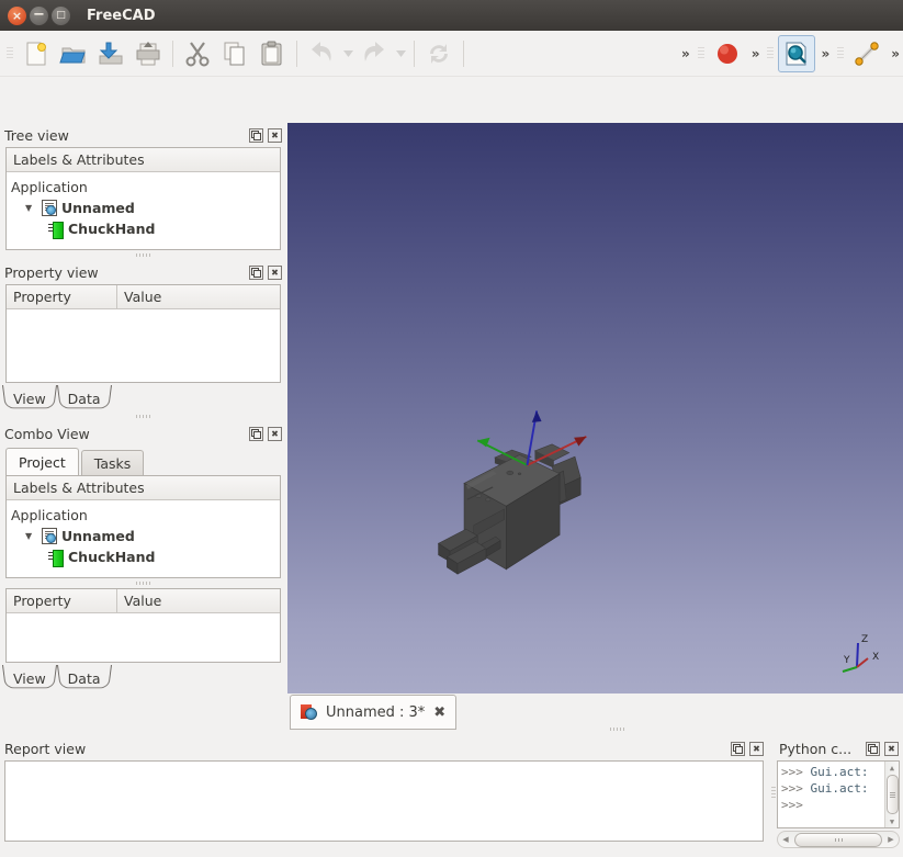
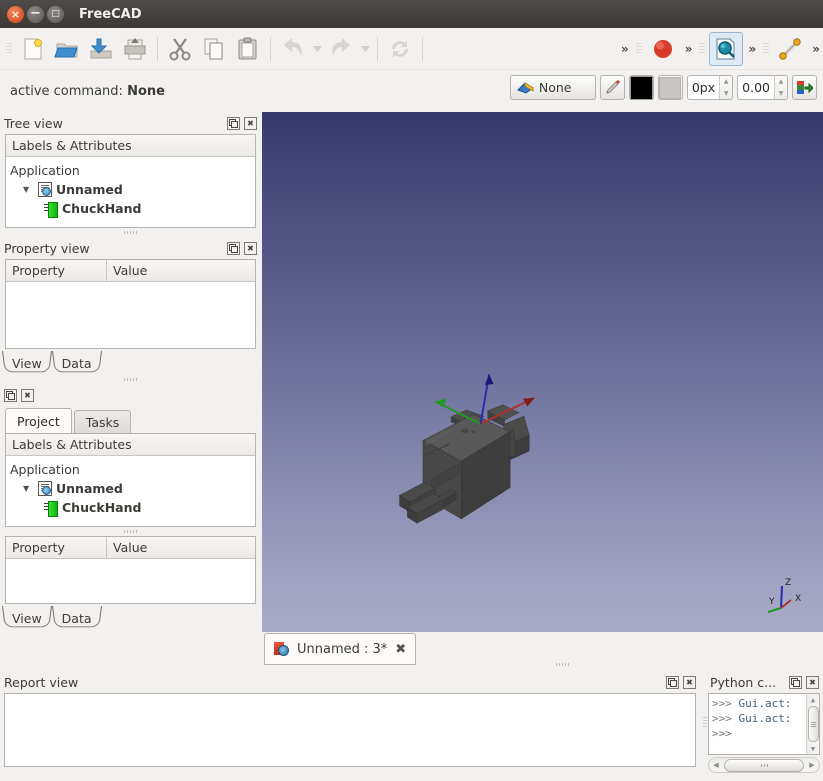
  ×
  −
  □
  FreeCAD
  »
  »
  »
  »
+ active command: None
+ None
+ 0px
+ 0.00
  Tree view
  ✖
  Labels & Attributes
  Application
  ▼
  Unnamed
  ChuckHand
  Property view
  ✖
  Property
  Value
  View
  Data
- Combo View
  ✖
  Project
  Tasks
  Labels & Attributes
  Application
  ▼
  Unnamed
  ChuckHand
  Property
  Value
  View
  Data
  Z
  X
  Y
  Unnamed : 3*
  ✖
  Report view
  ✖
  Python c...
  ✖
  >>> Gui.act:
  >>> Gui.act:
  >>>
  ▲
  ▼
  ◀
  ▶
